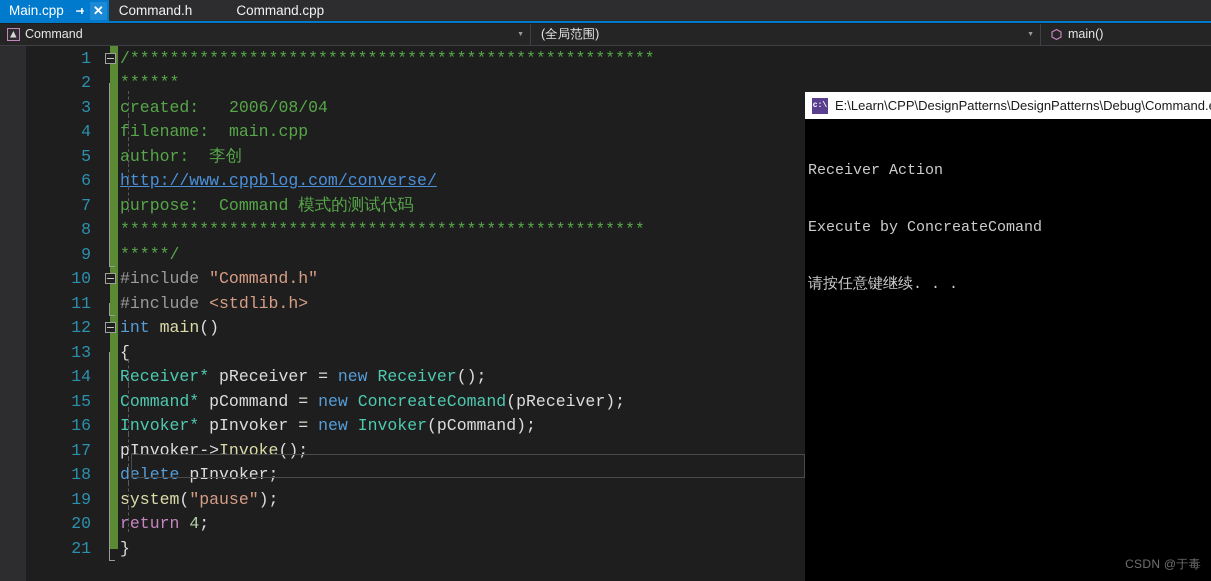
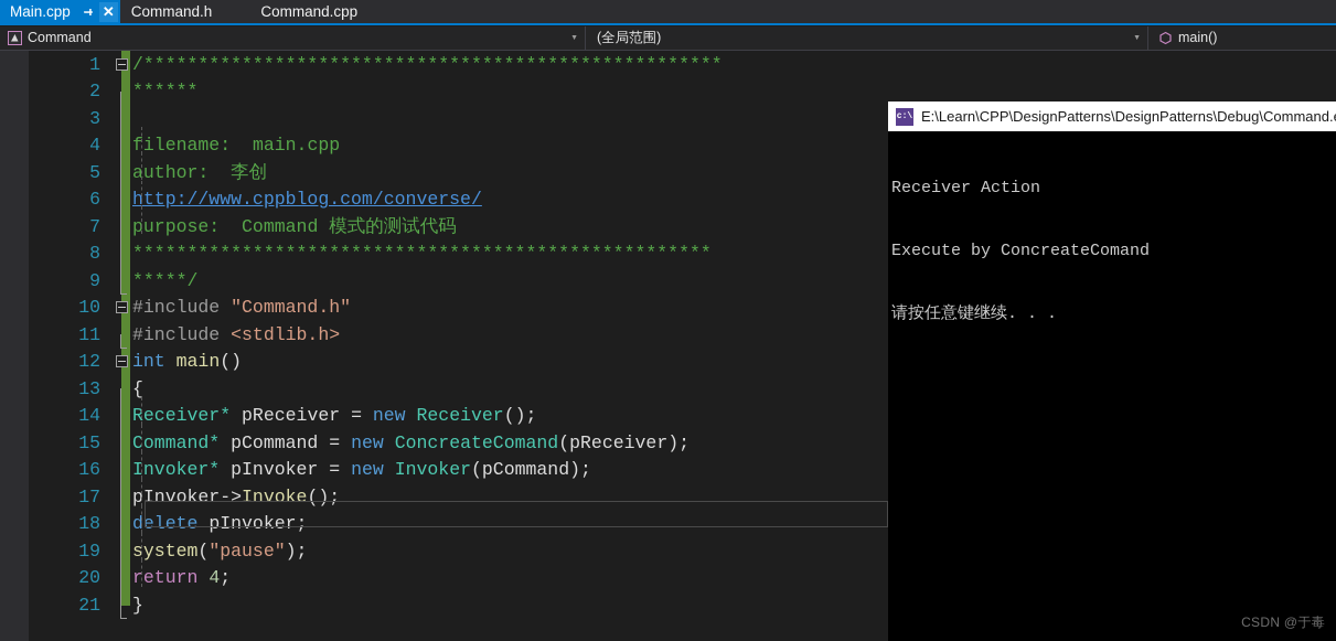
  Main.cpp
  ✕
  Command.h
  Command.cpp
  Command
  (全局范围)
  main()
  1
  /*****************************************************
  2
  ******
  3
- created: 2006/08/04
  4
  filename: main.cpp
  5
  author: 李创
  6
  http://www.cppblog.com/converse/
  7
  purpose: Command 模式的测试代码
  8
  *****************************************************
  9
  *****/
  10
  #include "Command.h"
  11
  #include <stdlib.h>
  12
  int main()
  13
  {
  14
  Receiver* pReceiver = new Receiver();
  15
  Command* pCommand = new ConcreateComand(pReceiver);
  16
  Invoker* pInvoker = new Invoker(pCommand);
  17
  pInvoker->Invoke();
  18
  delete pInvoker;
  19
  system("pause");
  20
  return 4;
  21
  }
  c:\
  E:\Learn\CPP\DesignPatterns\DesignPatterns\Debug\Command.
  Receiver Action
  Execute by ConcreateComand
  请按任意键继续. . .
  CSDN @于毒
